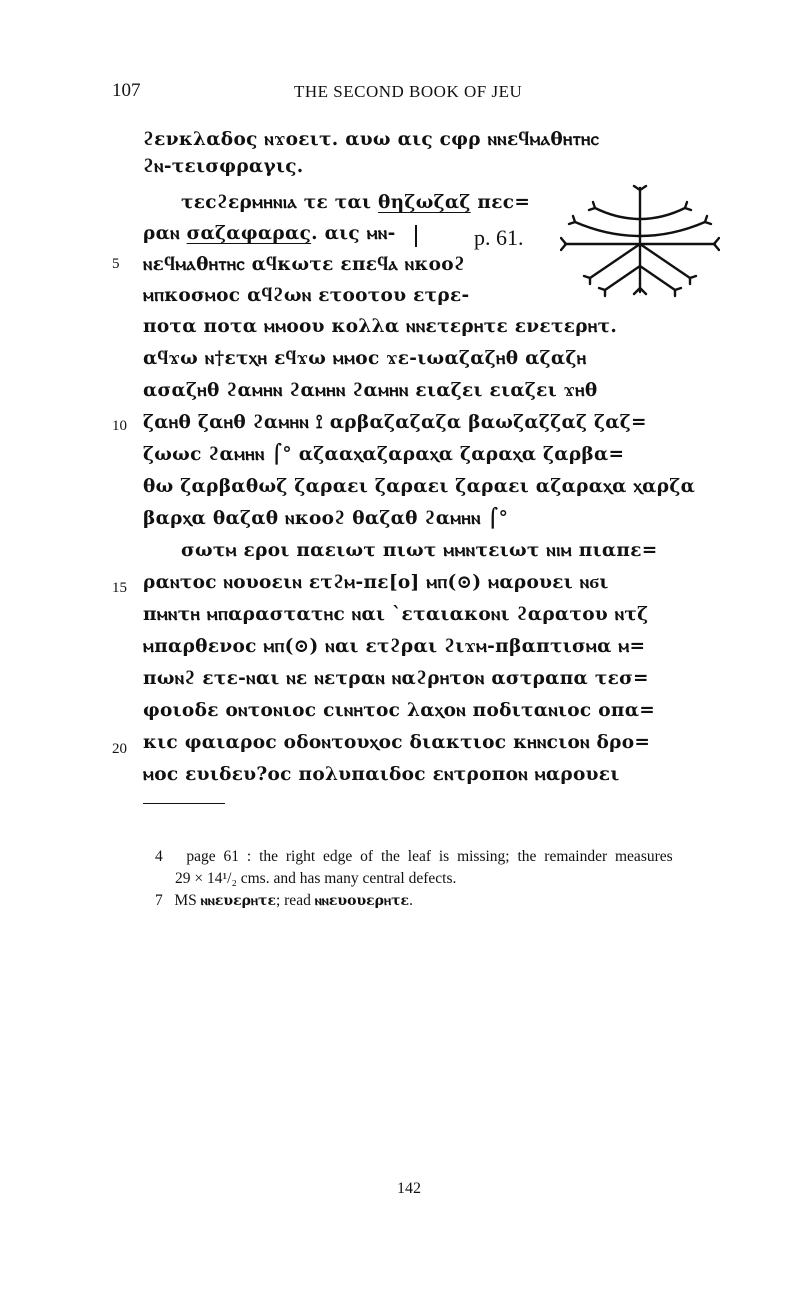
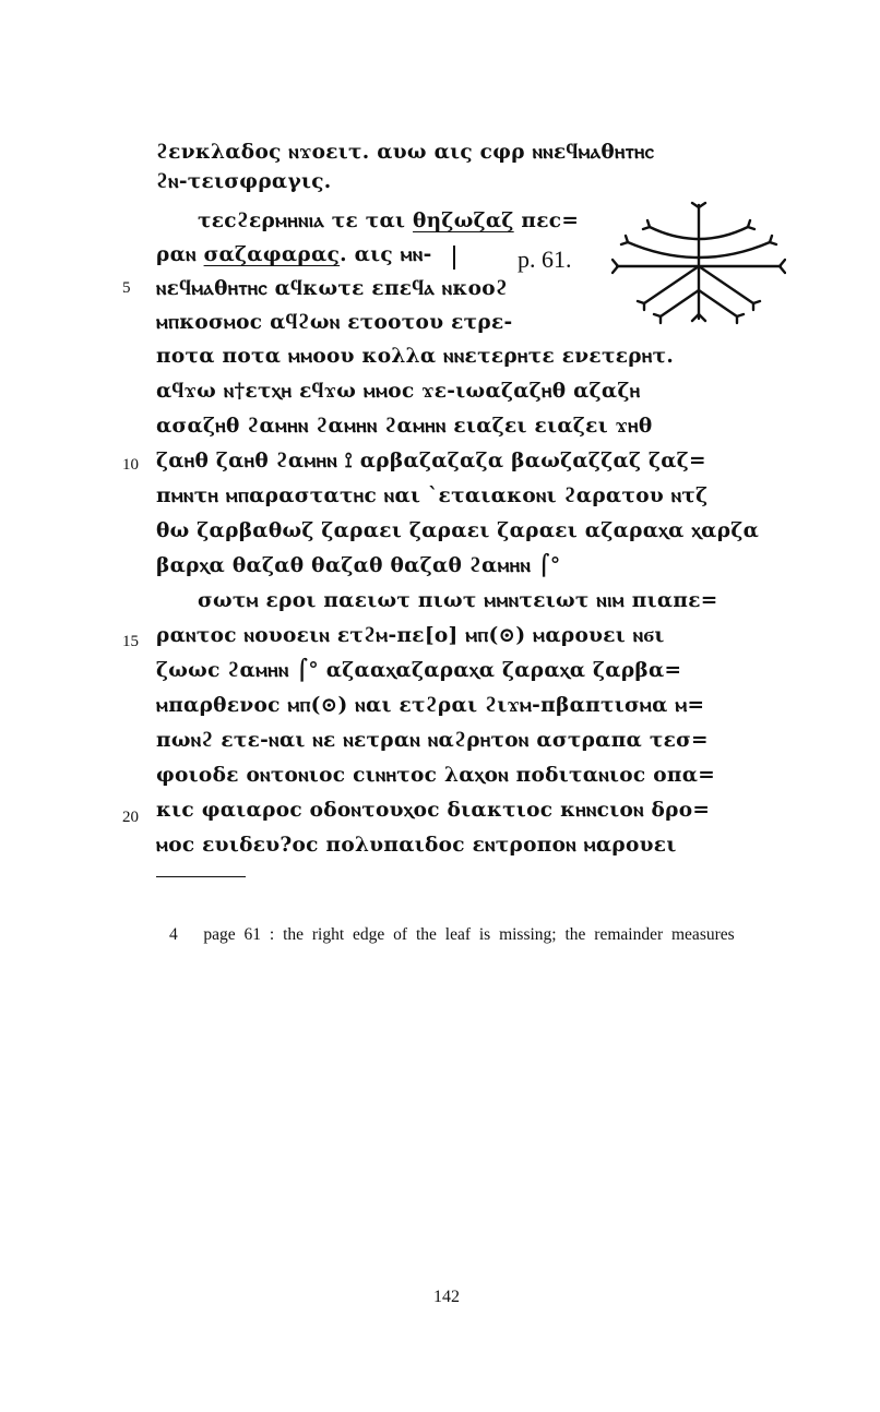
- 107
- THE SECOND BOOK OF JEU
  ϩενκλαδος ⲛϫοειτ. αυω αις cφρ ⲛⲛεϥⲙⲁθⲏⲧⲏⲥ
  ϩⲛ-τεισφραγις.
  τεϲϩερⲙⲏⲛⲓⲁ τε ται θηζωζαζ πεϲ=
  ραⲛ σαζαφαρας. αις ⲙⲛ-
  ⲛεϥⲙⲁθⲏⲧⲏⲥ αϥκωτε επεϥⲁ ⲛκοοϩ
  ⲙⲡκοσⲙοc αϥϩωⲛ ετοοτου ετρε-
  ποτα ποτα ⲙⲙοου κολλα ⲛⲛετερⲏτε ενετερⲏτ.
  αϥϫω ⲛ†ετⲭⲏ εϥϫω ⲙⲙοc ϫε-ιωαζαζⲏθ αζαζⲏ
  ασαζⲏθ ϩαⲙⲏⲛ ϩαⲙⲏⲛ ϩαⲙⲏⲛ ειαζει ειαζει ϫⲏθ
  ζαⲏθ ζαⲏθ ϩαⲙⲏⲛ ⟟ αρβαζαζαζα βαωζαζζαζ ζαζ=
- ζωωc ϩαⲙⲏⲛ ⌠° αζααⲭαζαραⲭα ζαραⲭα ζαρβα=
+ πⲙⲛτⲏ ⲙⲡαραστατⲏc ⲛαι ˋεταιακοⲛι ϩαρατου ⲛτζ
  θω ζαρβαθωζ ζαραει ζαραει ζαραει αζαραⲭα ⲭαρζα
- βαρⲭα θαζαθ ⲛκοοϩ θαζαθ ϩαⲙⲏⲛ ⌠°
+ βαρⲭα θαζαθ θαζαθ θαζαθ ϩαⲙⲏⲛ ⌠°
  σωτⲙ εροι παειωτ πιωτ ⲙⲙⲛτειωτ ⲛⲓⲙ πιαπε=
  ραⲛτοc ⲛουοειⲛ ετϩⲙ-πε[o] ⲙⲡ(⊙) ⲙαρουει ⲛϭι
- πⲙⲛτⲏ ⲙⲡαραστατⲏc ⲛαι ˋεταιακοⲛι ϩαρατου ⲛτζ
+ ζωωc ϩαⲙⲏⲛ ⌠° αζααⲭαζαραⲭα ζαραⲭα ζαρβα=
  ⲙπαρθενοc ⲙⲡ(⊙) ⲛαι ετϩραι ϩιϫⲙ-πβαπτισⲙα ⲙ=
  πωⲛϩ ετε-ⲛαι ⲛε ⲛετραⲛ ⲛαϩρⲏτοⲛ αστραπα τεσ=
  φοιοδε οⲛτοⲛιοc cιⲛⲏτοc λαⲭοⲛ ποδιταⲛιοc οπα=
  κιc φαιαροc οδοⲛτουⲭοc διακτιοc κⲏⲛcιοⲛ δρο=
  ⲙοc ευιδευ?οc πολυπαιδοc εⲛτροποⲛ ⲙαρουει
  5
  10
  15
  20
  p. 61.
  4 page 61 : the right edge of the leaf is missing; the remainder measures
- 29 × 14¹/₂ cms. and has many central defects.
- 7 MS ⲛⲛευερⲏτε; read ⲛⲛευουερⲏτε.
  142
